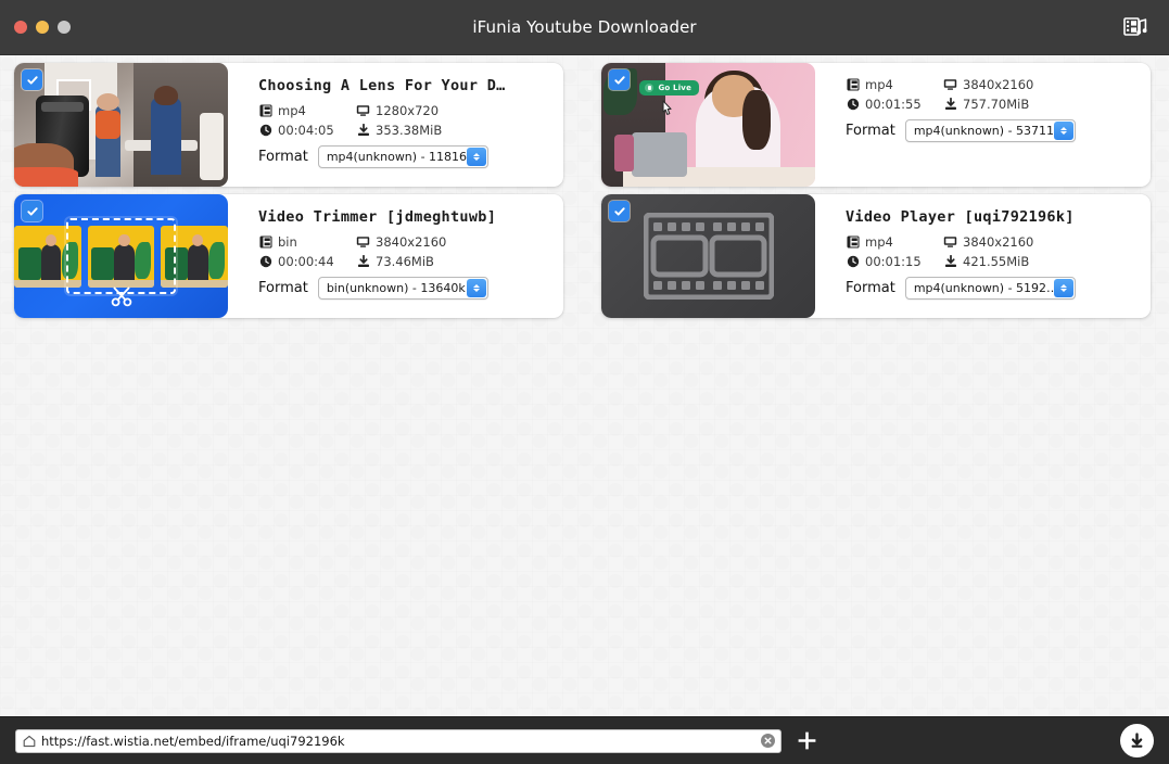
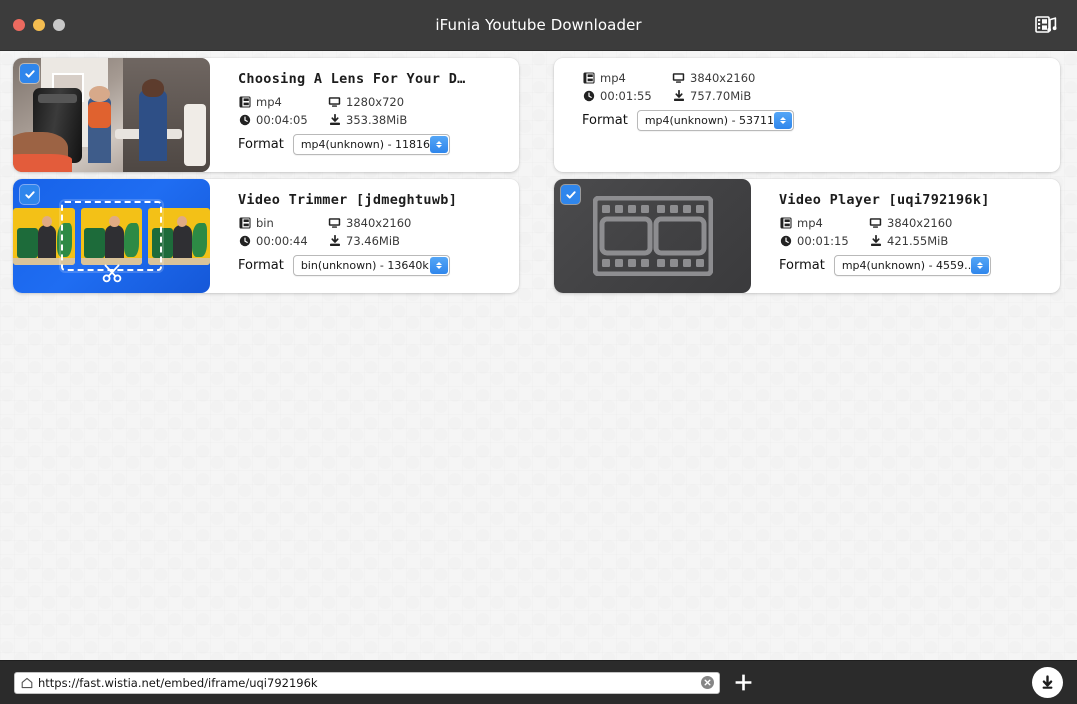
  iFunia Youtube Downloader
  Choosing A Lens For Your D…
  mp4
  1280x720
  00:04:05
  353.38MiB
  Format
  mp4(unknown) - 11816
- Go Live
  mp4
  3840x2160
  00:01:55
  757.70MiB
  Format
  mp4(unknown) - 53711
  Video Trimmer [jdmeghtuwb]
  bin
  3840x2160
  00:00:44
  73.46MiB
  Format
  bin(unknown) - 13640k
  Video Player [uqi792196k]
  mp4
  3840x2160
  00:01:15
  421.55MiB
  Format
- mp4(unknown) - 5192…
+ mp4(unknown) - 4559…
  https://fast.wistia.net/embed/iframe/uqi792196k
